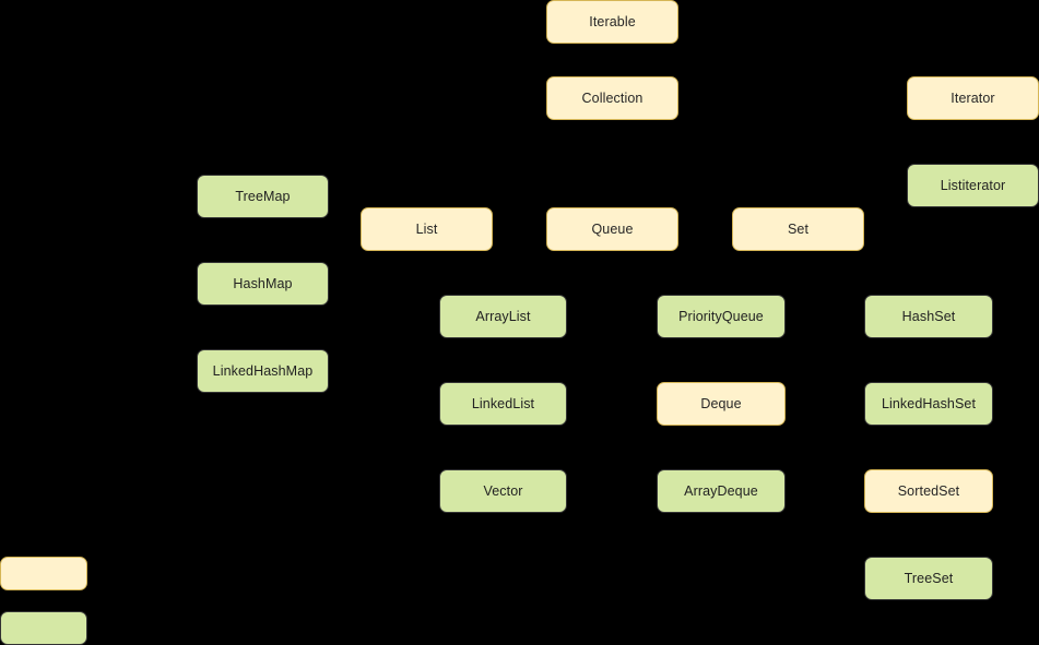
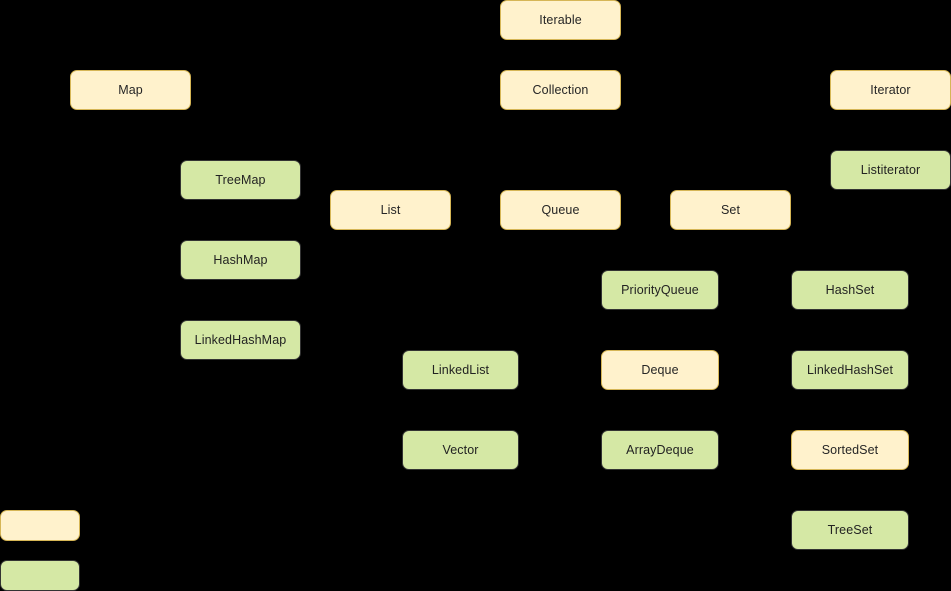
  Iterable
+ Map
  Collection
  Iterator
  TreeMap
  Listiterator
  List
  Queue
  Set
  HashMap
- ArrayList
  PriorityQueue
  HashSet
  LinkedHashMap
  LinkedList
  Deque
  LinkedHashSet
  Vector
  ArrayDeque
  SortedSet
  TreeSet
